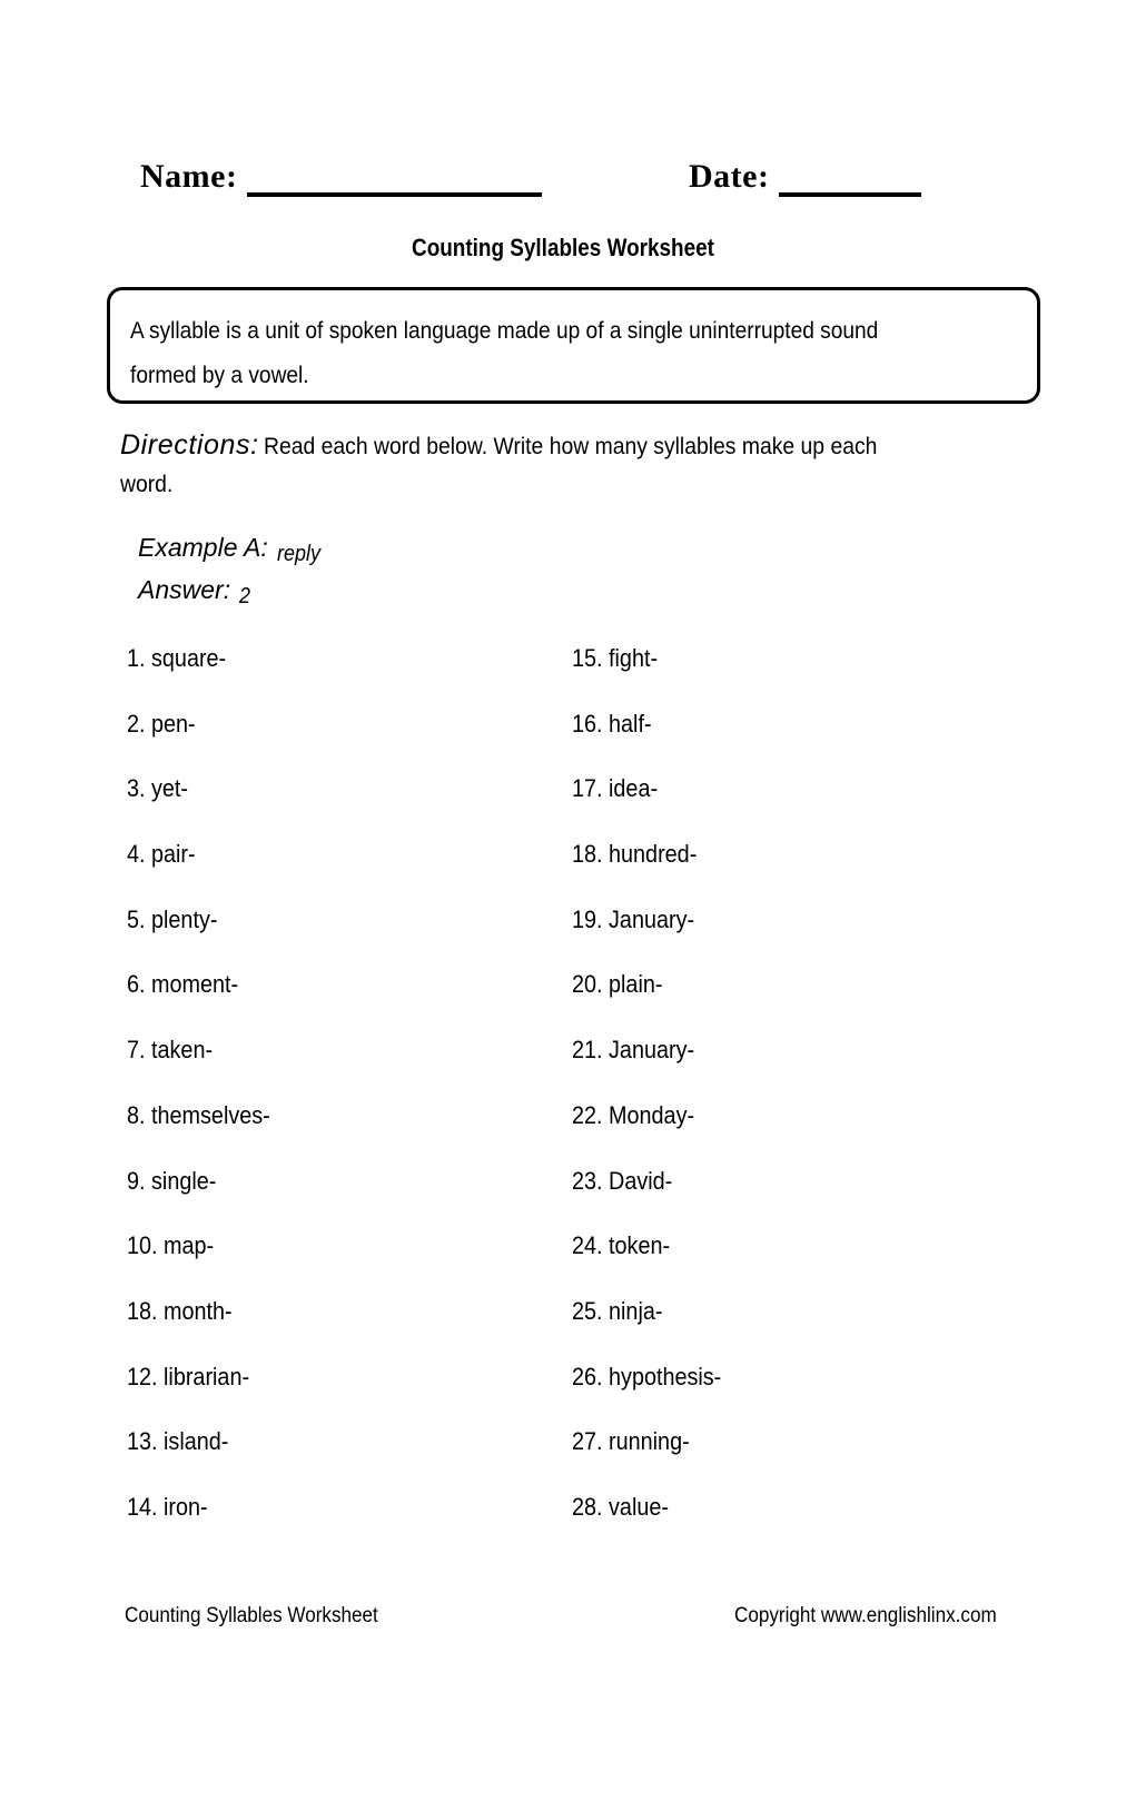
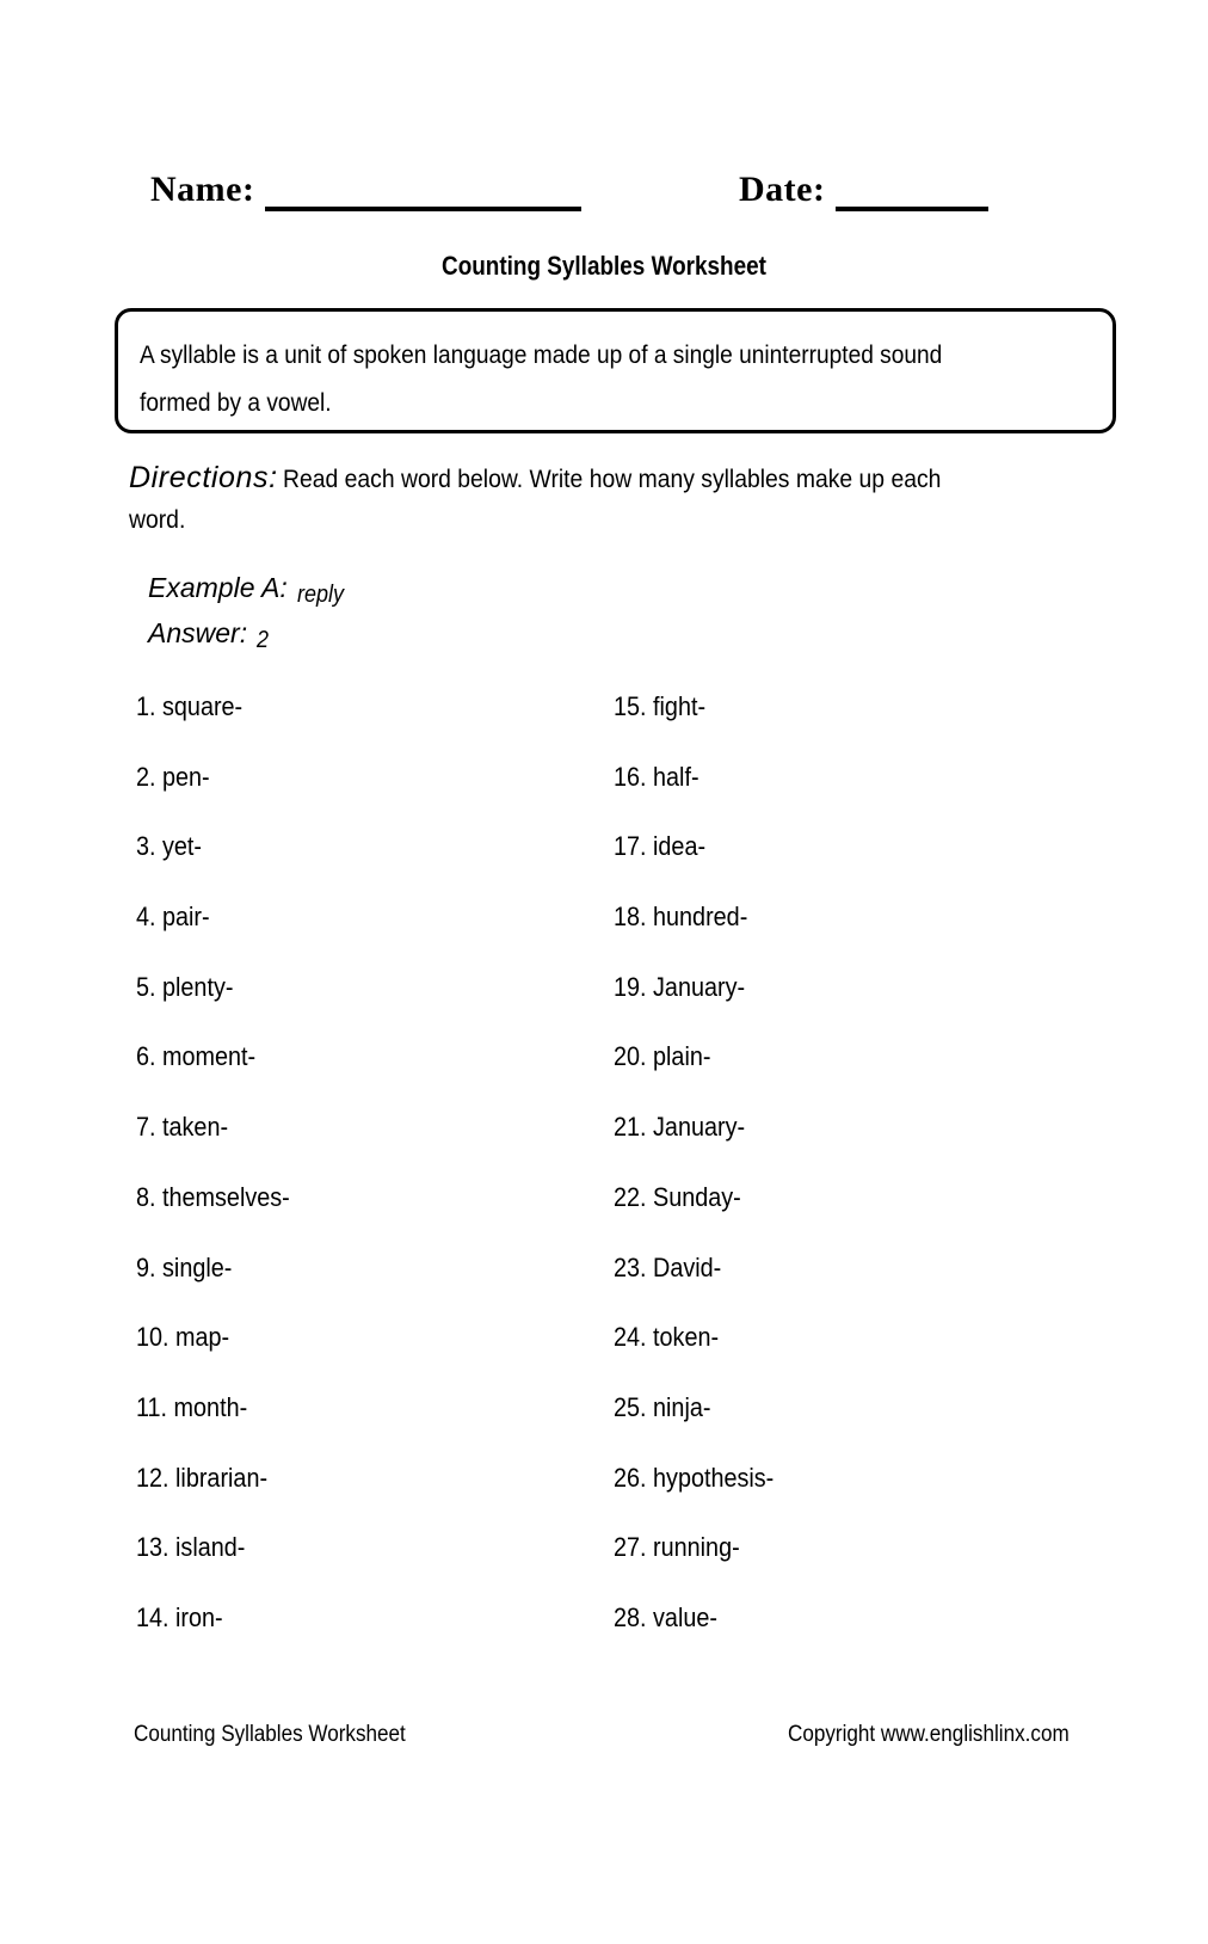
  Name:
  Date:
  Counting Syllables Worksheet
  A syllable is a unit of spoken language made up of a single uninterrupted sound formed by a vowel.
  Directions:
  Read each word below. Write how many syllables make up each
  word.
  Example A:
  reply
  Answer:
  2
  1. square-
  2. pen-
  3. yet-
  4. pair-
  5. plenty-
  6. moment-
  7. taken-
  8. themselves-
  9. single-
  10. map-
- 18. month-
+ 11. month-
  12. librarian-
  13. island-
  14. iron-
  15. fight-
  16. half-
  17. idea-
  18. hundred-
  19. January-
  20. plain-
  21. January-
- 22. Monday-
+ 22. Sunday-
  23. David-
  24. token-
  25. ninja-
  26. hypothesis-
  27. running-
  28. value-
  Counting Syllables Worksheet
  Copyright www.englishlinx.com
